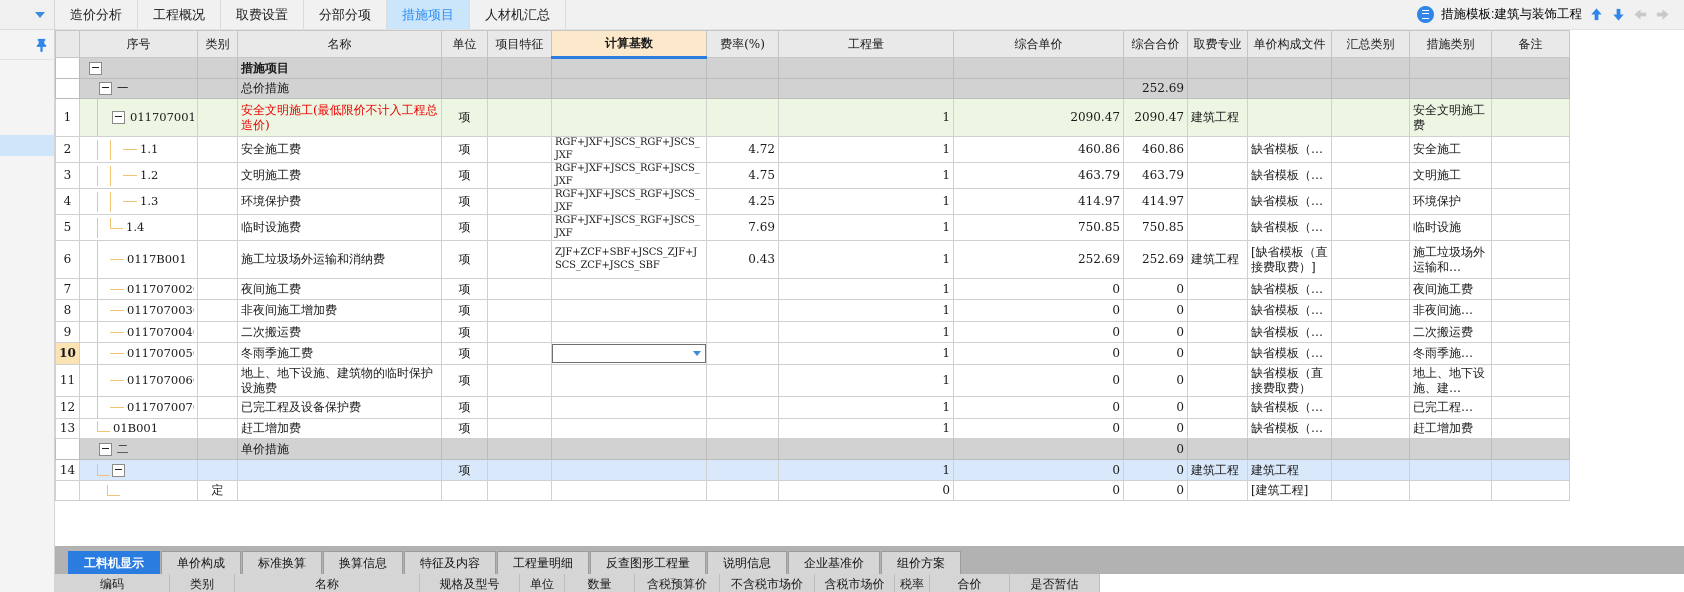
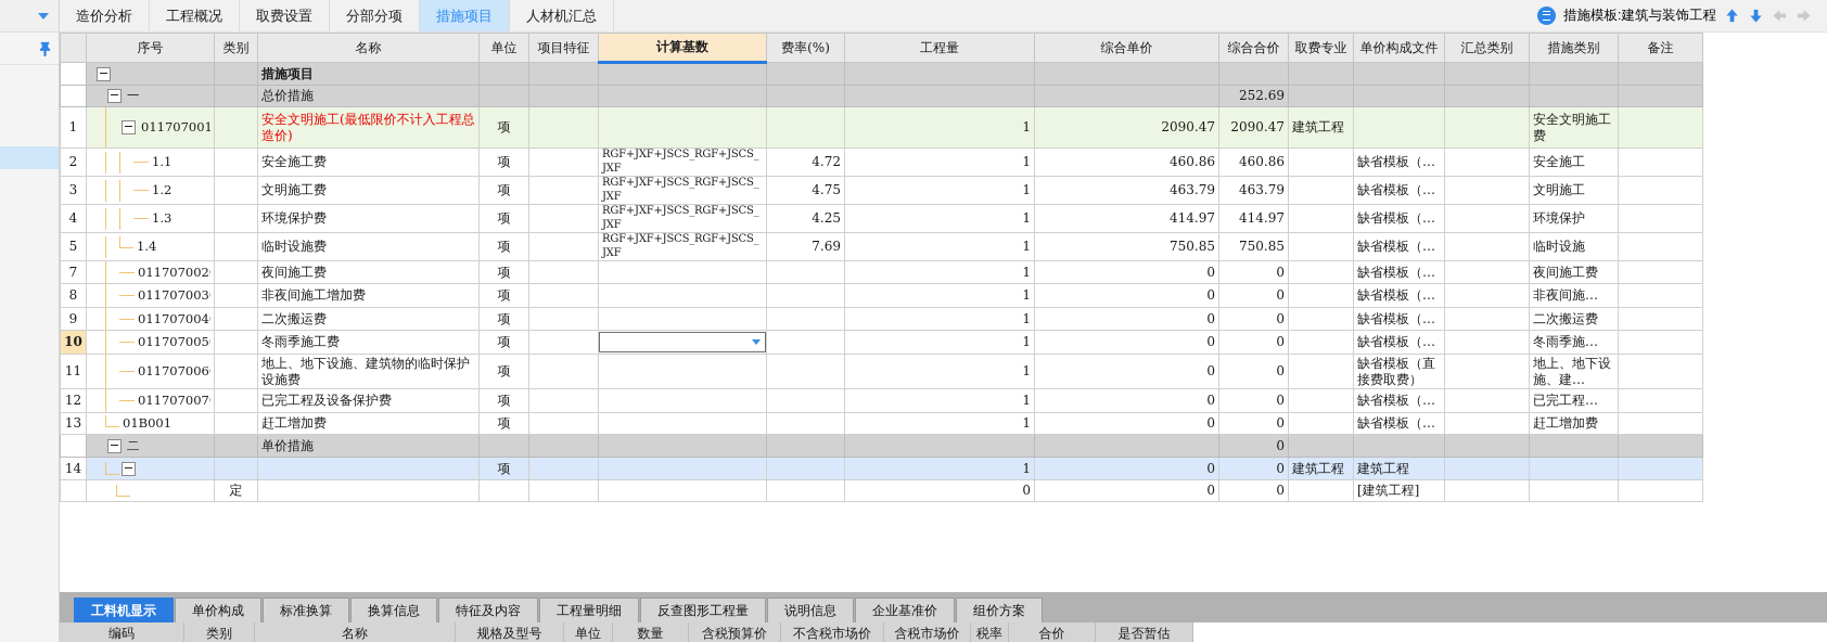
  造价分析
  工程概况
  取费设置
  分部分项
  措施项目
  人材机汇总
  措施模板:建筑与装饰工程
  	序号	类别	名称	单位	项目特征	计算基数	费率(%)	工程量	综合单价	综合合价	取费专业	单价构成文件	汇总类别	措施类别	备注
  			措施项目
  	一		总价措施							252.69
  1	011707001		安全文明施工(最低限价不计入工程总造价)	项				1	2090.47	2090.47	建筑工程			安全文明施工费
  2	1.1		安全施工费	项		RGF+JXF+JSCS_RGF+JSCS_JXF	4.72	1	460.86	460.86		缺省模板（…		安全施工
  3	1.2		文明施工费	项		RGF+JXF+JSCS_RGF+JSCS_JXF	4.75	1	463.79	463.79		缺省模板（…		文明施工
  4	1.3		环境保护费	项		RGF+JXF+JSCS_RGF+JSCS_JXF	4.25	1	414.97	414.97		缺省模板（…		环境保护
  5	1.4		临时设施费	项		RGF+JXF+JSCS_RGF+JSCS_JXF	7.69	1	750.85	750.85		缺省模板（…		临时设施
- 6	0117B001		施工垃圾场外运输和消纳费	项		ZJF+ZCF+SBF+JSCS_ZJF+JSCS_ZCF+JSCS_SBF	0.43	1	252.69	252.69	建筑工程	[缺省模板（直接费取费）]		施工垃圾场外运输和…
  7	011707002		夜间施工费	项				1	0	0		缺省模板（…		夜间施工费
  8	011707003		非夜间施工增加费	项				1	0	0		缺省模板（…		非夜间施…
  9	011707004		二次搬运费	项				1	0	0		缺省模板（…		二次搬运费
  10	011707005		冬雨季施工费	项				1	0	0		缺省模板（…		冬雨季施…
  11	011707006		地上、地下设施、建筑物的临时保护设施费	项				1	0	0		缺省模板（直接费取费）		地上、地下设施、建…
  12	011707007		已完工程及设备保护费	项				1	0	0		缺省模板（…		已完工程…
  13	01B001		赶工增加费	项				1	0	0		缺省模板（…		赶工增加费
  	二		单价措施							0
  14				项				1	0	0	建筑工程	建筑工程
  		定						0	0	0		[建筑工程]
  工料机显示
  单价构成
  标准换算
  换算信息
  特征及内容
  工程量明细
  反查图形工程量
  说明信息
  企业基准价
  组价方案
  编码
  类别
  名称
  规格及型号
  单位
  数量
  含税预算价
  不含税市场价
  含税市场价
  税率
  合价
  是否暂估
